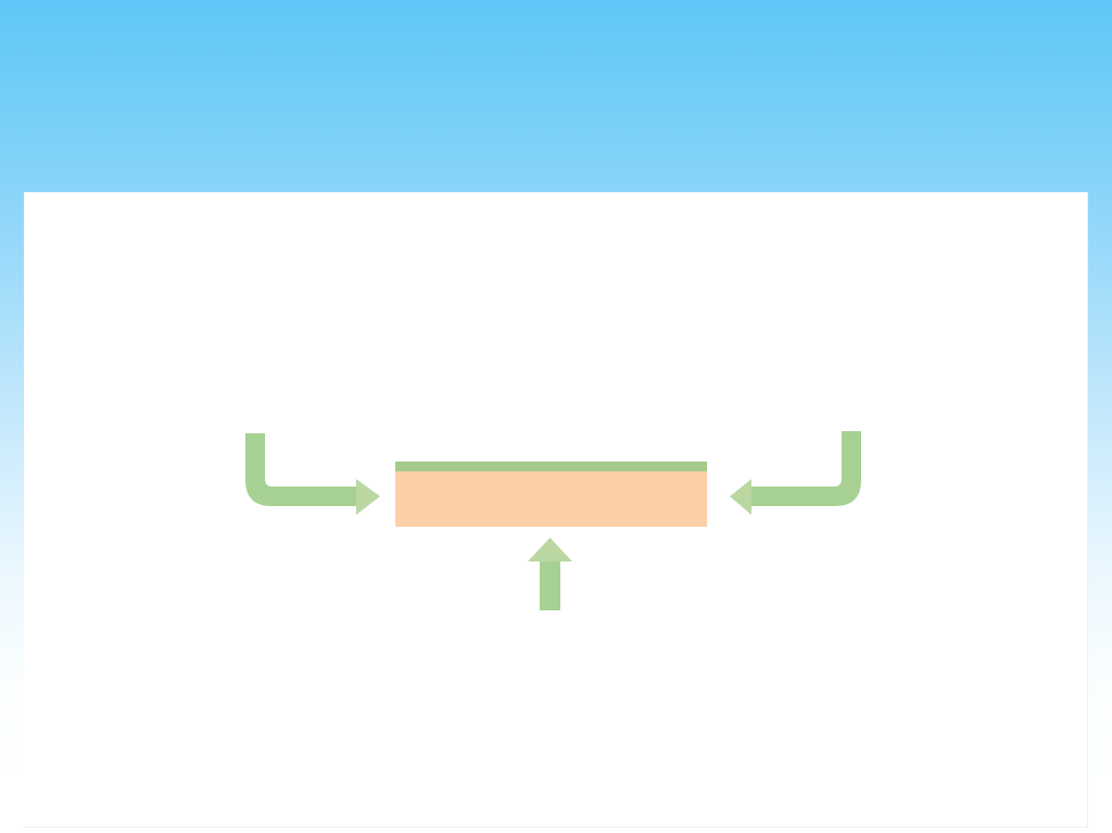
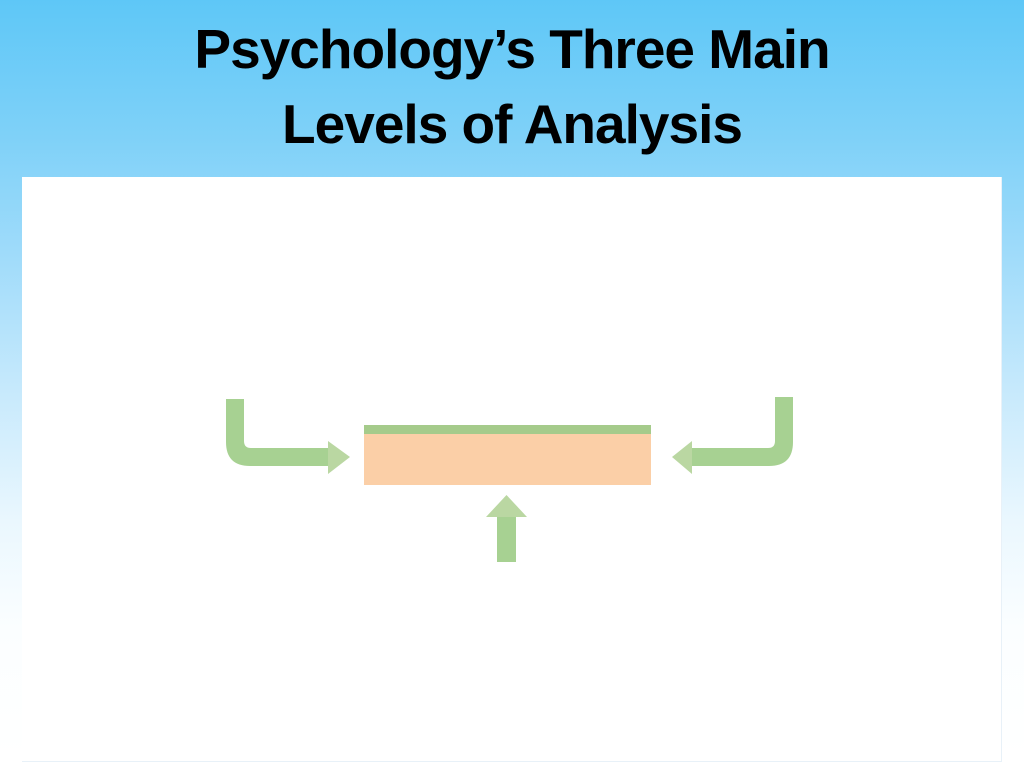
+ Psychology’s Three Main
+ Levels of Analysis
